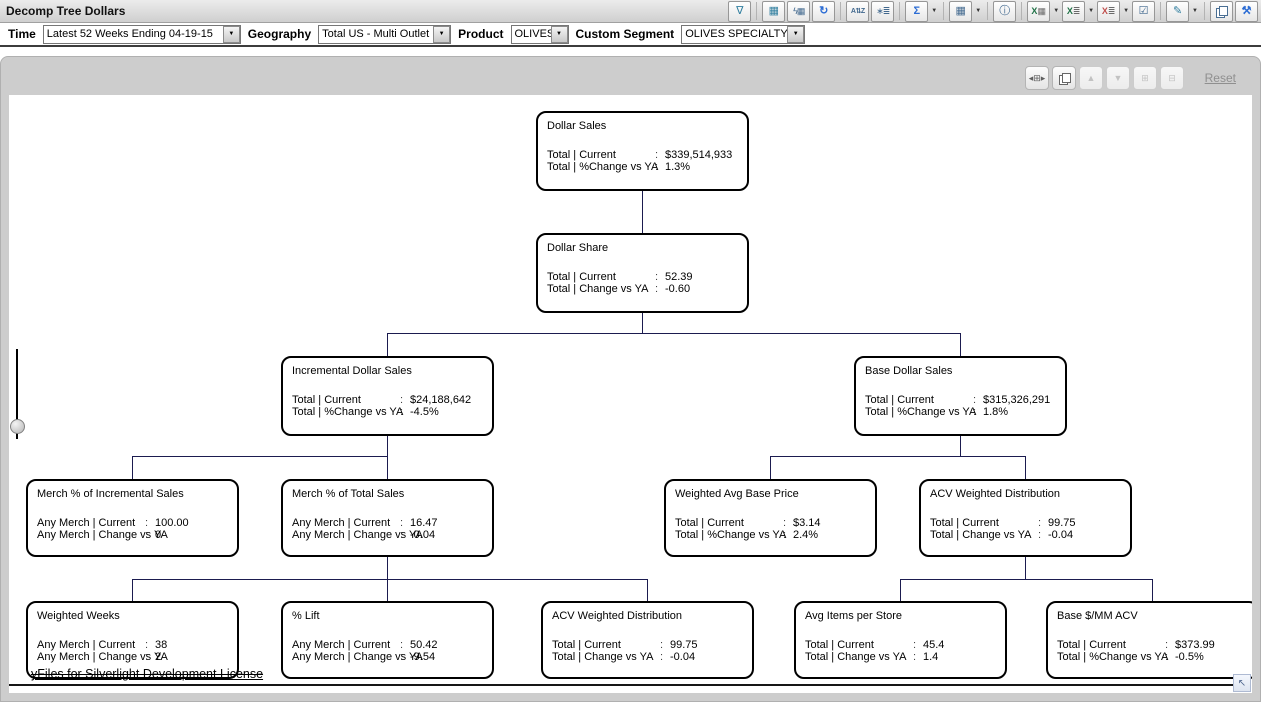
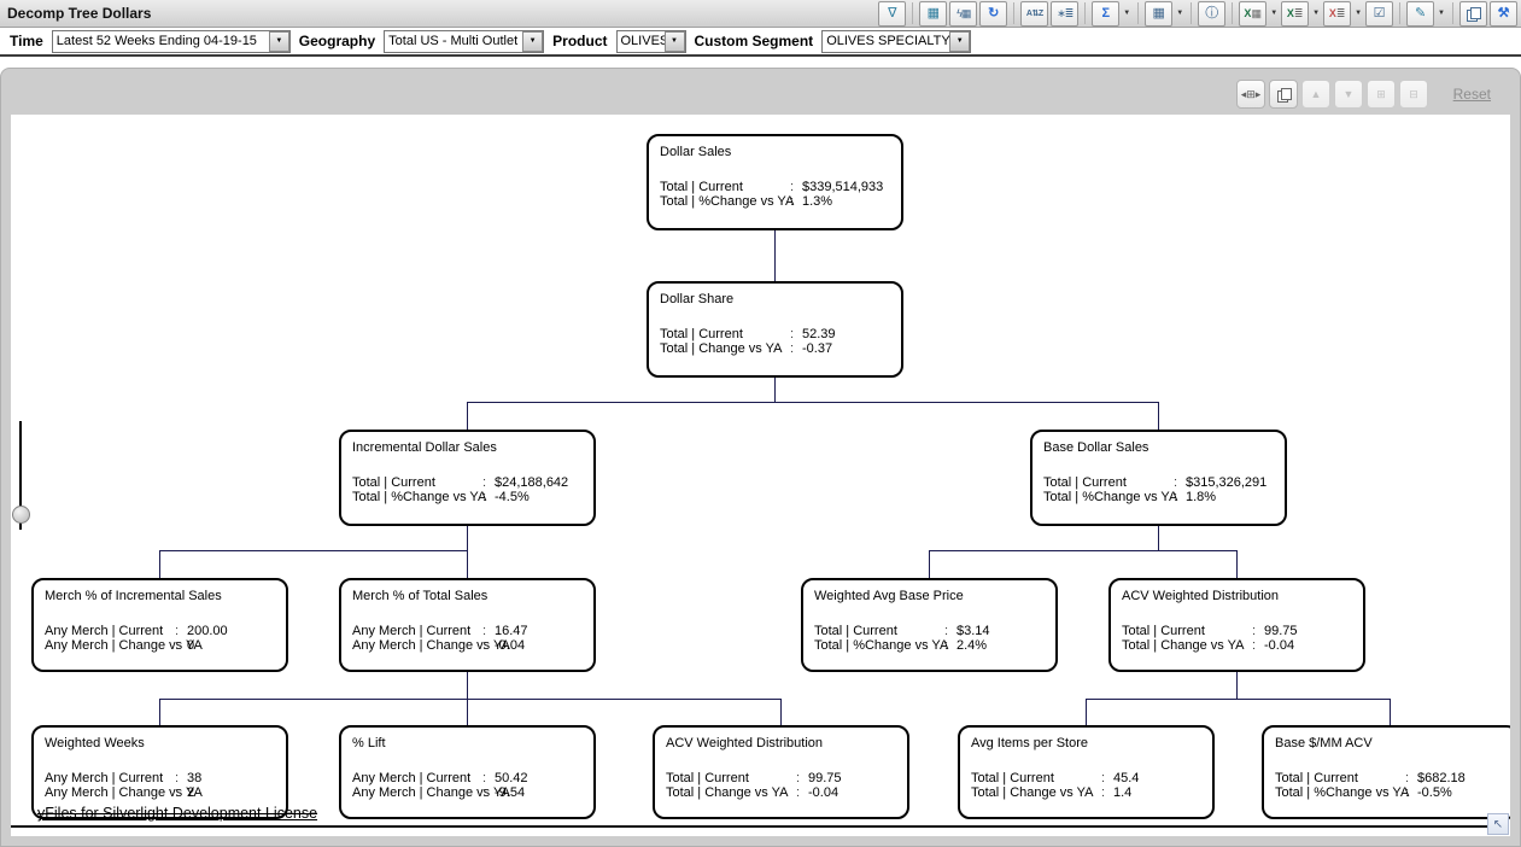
  Decomp Tree Dollars
  ∇
  ▦
  ϟ▦
  ↻
  ∗≣
  Σ
  ▦
  ⓘ
  X
  ▦
  X
  ≣
  X
  ≣
  ☑
  ✎
  ⚒
  Time
  Latest 52 Weeks Ending 04-19-15
  Geography
  Total US - Multi Outlet
  Product
  OLIVE
  Custom Segment
  OLIVES SPECIALTY
  ◂⊞▸
  ▲
  ▼
  ⊞
  ⊟
  Reset
  Dollar Sales
  Total | Current
  :
  $339,514,933
  Total | %Change vs YA
  :
  1.3%
  Dollar Share
  Total | Current
  :
  52.39
  Total | Change vs YA
  :
- -0.60
+ -0.37
  Incremental Dollar Sales
  Total | Current
  :
  $24,188,642
  Total | %Change vs YA
  :
  -4.5%
  Base Dollar Sales
  Total | Current
  :
  $315,326,291
  Total | %Change vs YA
  :
  1.8%
  Merch % of Incremental Sales
  Any Merch | Current
  :
- 100.00
+ 200.00
  Any Merch | Change vA
  :
  0
  Merch % of Total Sales
  Any Merch | Current
  :
  16.47
  Any Merch | Change v
  :
  -0.04
  Weighted Avg Base Price
  Total | Current
  :
  $3.14
  Total | %Change vs YA
  :
  2.4%
  ACV Weighted Distribution
  Total | Current
  :
  99.75
  Total | Change vs YA
  :
  -0.04
  Weighted Weeks
  Any Merch | Current
  :
  38
  Any Merch | Change vA
  :
  2
  % Lift
  Any Merch | Current
  :
  50.42
  Any Merch | Change v
  :
  -9.54
  ACV Weighted Distribution
  Total | Current
  :
  99.75
  Total | Change vs YA
  :
  -0.04
  Avg Items per Store
  Total | Current
  :
  45.4
  Total | Change vs YA
  :
  1.4
  Base $/MM ACV
  Total | Current
  :
- $373.99
+ $682.18
  Total | %Change vs YA
  :
  -0.5%
  yFiles for Silverlight Development License
  ↖
